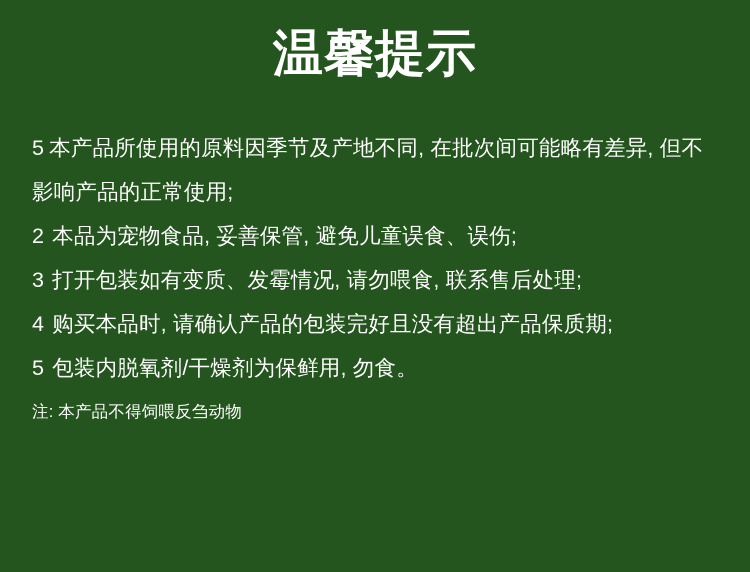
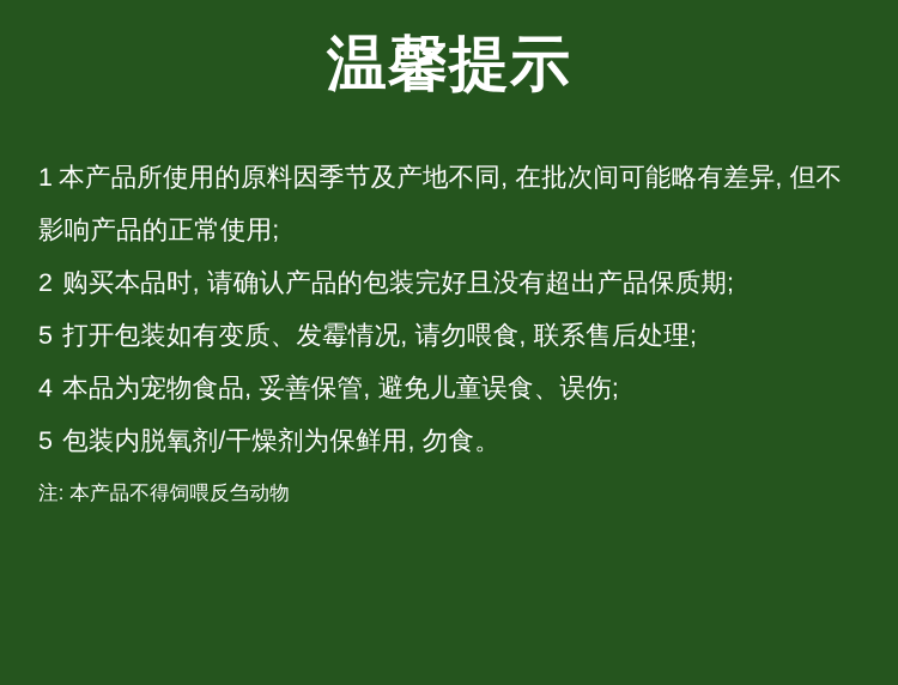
  温馨提示
- 5 本产品所使用的原料因季节及产地不同, 在批次间可能略有差异, 但不影响产品的正常使用;
+ 1 本产品所使用的原料因季节及产地不同, 在批次间可能略有差异, 但不影响产品的正常使用;
- 2 本品为宠物食品, 妥善保管, 避免儿童误食、误伤;
+ 2 购买本品时, 请确认产品的包装完好且没有超出产品保质期;
- 3 打开包装如有变质、发霉情况, 请勿喂食, 联系售后处理;
+ 5 打开包装如有变质、发霉情况, 请勿喂食, 联系售后处理;
- 4 购买本品时, 请确认产品的包装完好且没有超出产品保质期;
+ 4 本品为宠物食品, 妥善保管, 避免儿童误食、误伤;
  5 包装内脱氧剂/干燥剂为保鲜用, 勿食。
  注: 本产品不得饲喂反刍动物
